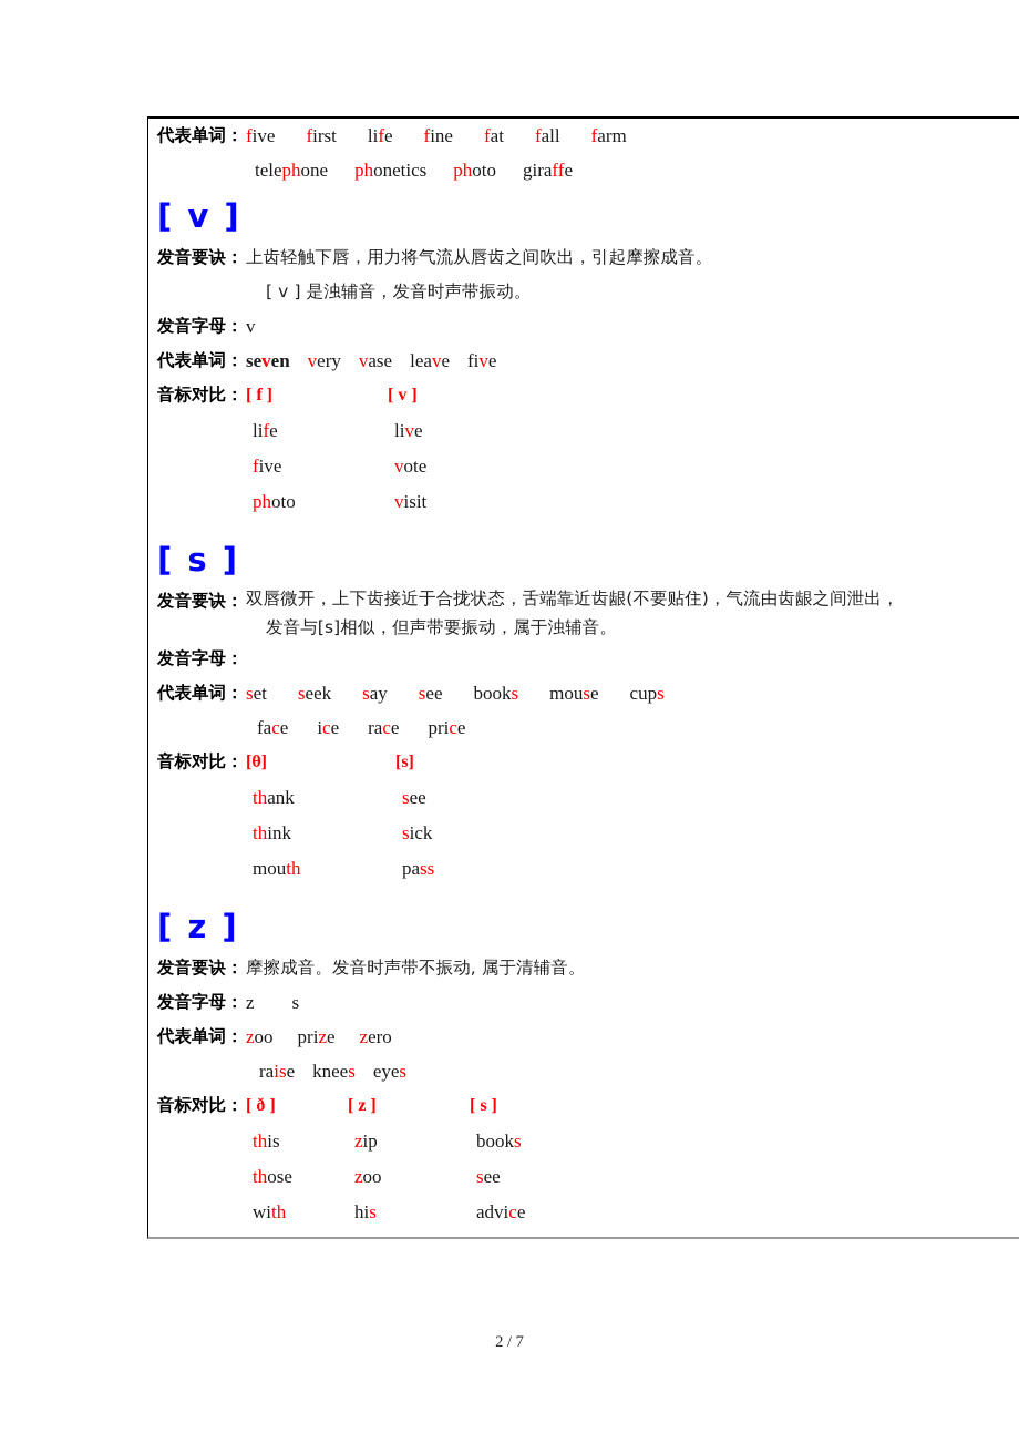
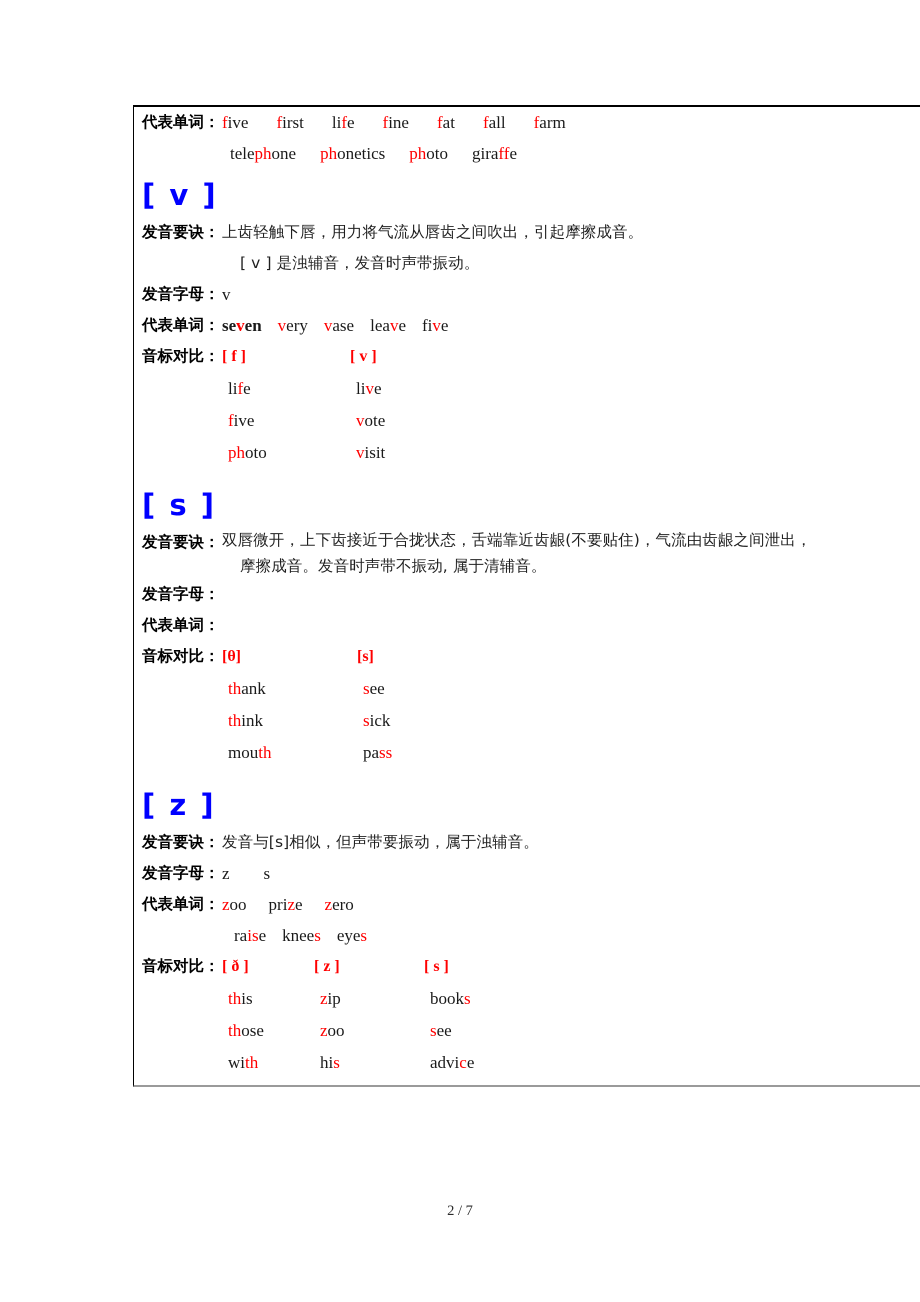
  代表单词：
  five first life fine fat fall farm
  telephone phonetics photo giraffe
  [ v ]
  发音要诀：
  上齿轻触下唇，用力将气流从唇齿之间吹出，引起摩擦成音。
  [ v ] 是浊辅音，发音时声带振动。
  发音字母：
  v
  代表单词：
  seven very vase leave five
  音标对比：
  [ f ]
  life
  five
  photo
  [ v ]
  live
  vote
  visit
  [ s ]
  发音要诀：
  双唇微开，上下齿接近于合拢状态，舌端靠近齿龈(不要贴住)，气流由齿龈之间泄出，
- 发音与[s]相似，但声带要振动，属于浊辅音。
+ 摩擦成音。发音时声带不振动, 属于清辅音。
  发音字母：
  代表单词：
- set seek say see books mouse cups
- face ice race price
  音标对比：
  [θ]
  thank
  think
  mouth
  [s]
  see
  sick
  pass
  [ z ]
  发音要诀：
- 摩擦成音。发音时声带不振动, 属于清辅音。
+ 发音与[s]相似，但声带要振动，属于浊辅音。
  发音字母：
  z s
  代表单词：
  zoo prize zero
  raise knees eyes
  音标对比：
  [ ð ]
  this
  those
  with
  [ z ]
  zip
  zoo
  his
  [ s ]
  books
  see
  advice
  2 / 7
